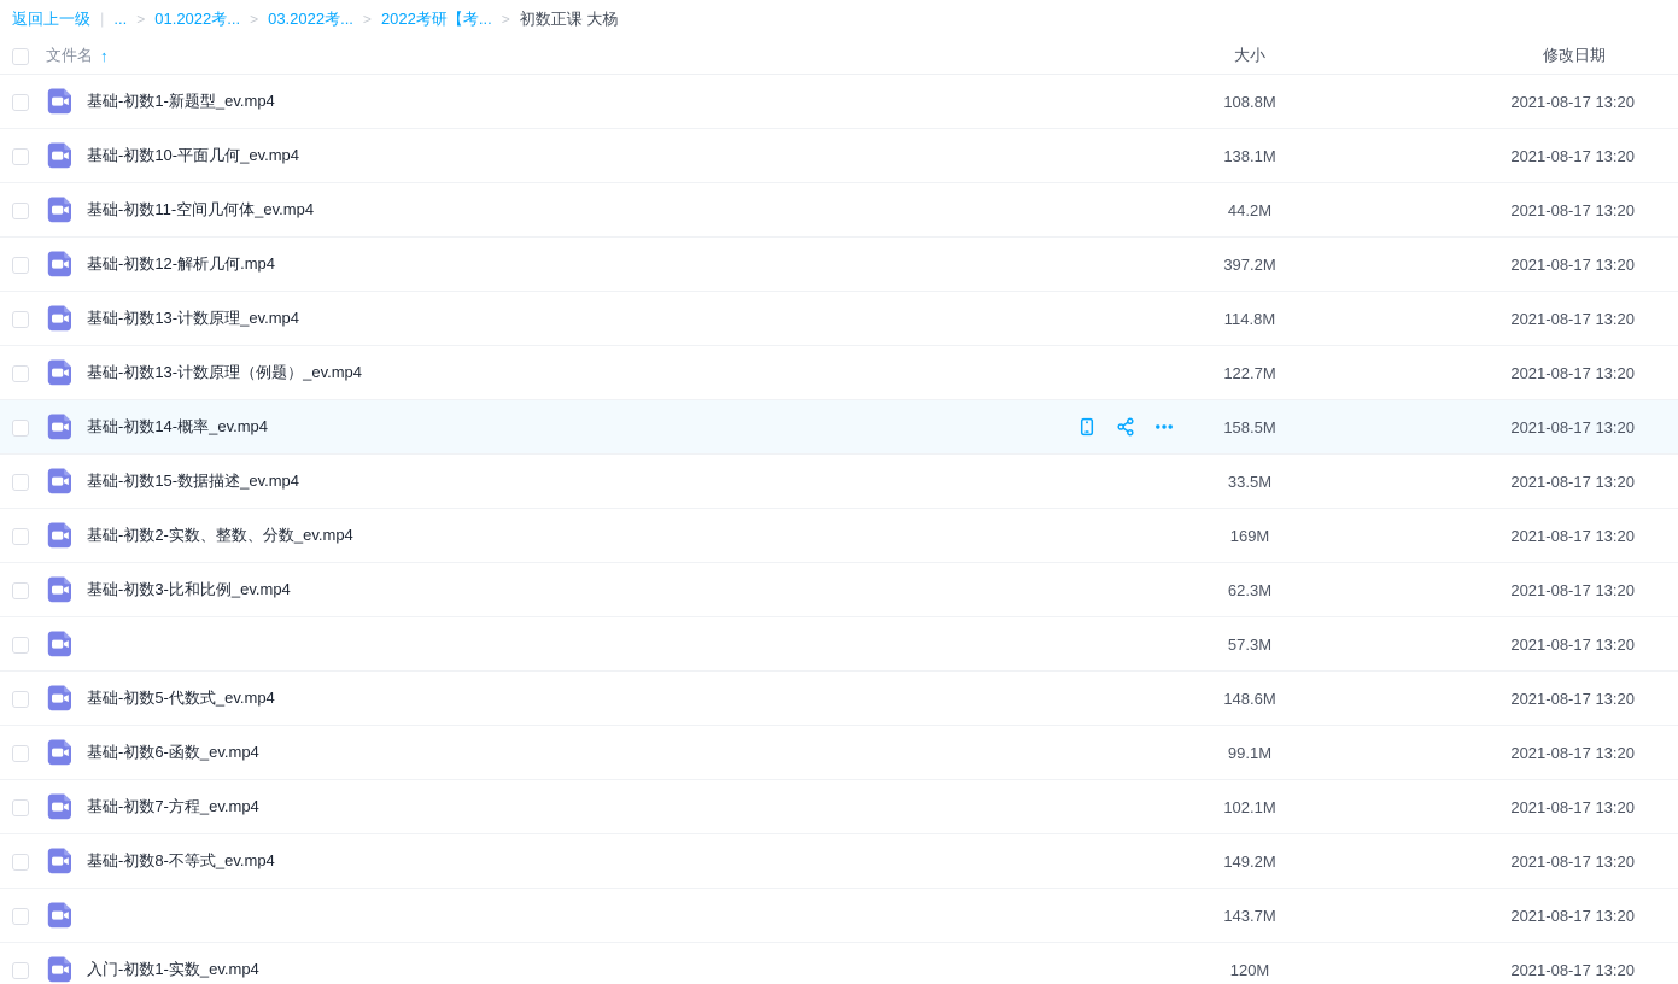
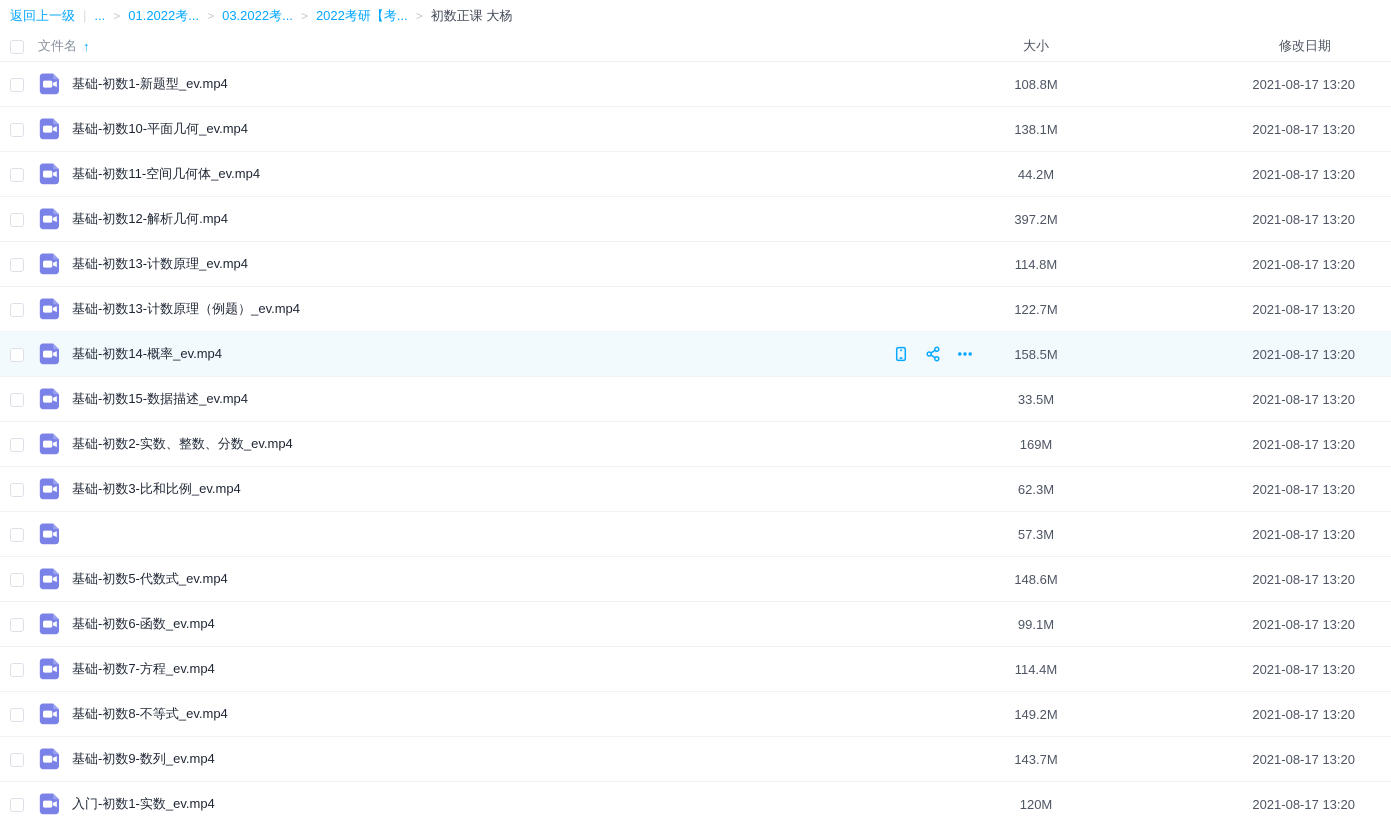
  返回上一级
  |
  ...
  >
  01.2022考...
  >
  03.2022考...
  >
  2022考研【考...
  >
  初数正课 大杨
  文件名
  ↑
  大小
  修改日期
  基础-初数1-新题型_ev.mp4
  108.8M
  2021-08-17 13:20
  基础-初数10-平面几何_ev.mp4
  138.1M
  2021-08-17 13:20
  基础-初数11-空间几何体_ev.mp4
  44.2M
  2021-08-17 13:20
  基础-初数12-解析几何.mp4
  397.2M
  2021-08-17 13:20
  基础-初数13-计数原理_ev.mp4
  114.8M
  2021-08-17 13:20
  基础-初数13-计数原理（例题）_ev.mp4
  122.7M
  2021-08-17 13:20
  基础-初数14-概率_ev.mp4
  158.5M
  2021-08-17 13:20
  基础-初数15-数据描述_ev.mp4
  33.5M
  2021-08-17 13:20
  基础-初数2-实数、整数、分数_ev.mp4
  169M
  2021-08-17 13:20
  基础-初数3-比和比例_ev.mp4
  62.3M
  2021-08-17 13:20
  57.3M
  2021-08-17 13:20
  基础-初数5-代数式_ev.mp4
  148.6M
  2021-08-17 13:20
  基础-初数6-函数_ev.mp4
  99.1M
  2021-08-17 13:20
  基础-初数7-方程_ev.mp4
- 102.1M
+ 114.4M
  2021-08-17 13:20
  基础-初数8-不等式_ev.mp4
  149.2M
  2021-08-17 13:20
+ 基础-初数9-数列_ev.mp4
  143.7M
  2021-08-17 13:20
  入门-初数1-实数_ev.mp4
  120M
  2021-08-17 13:20
